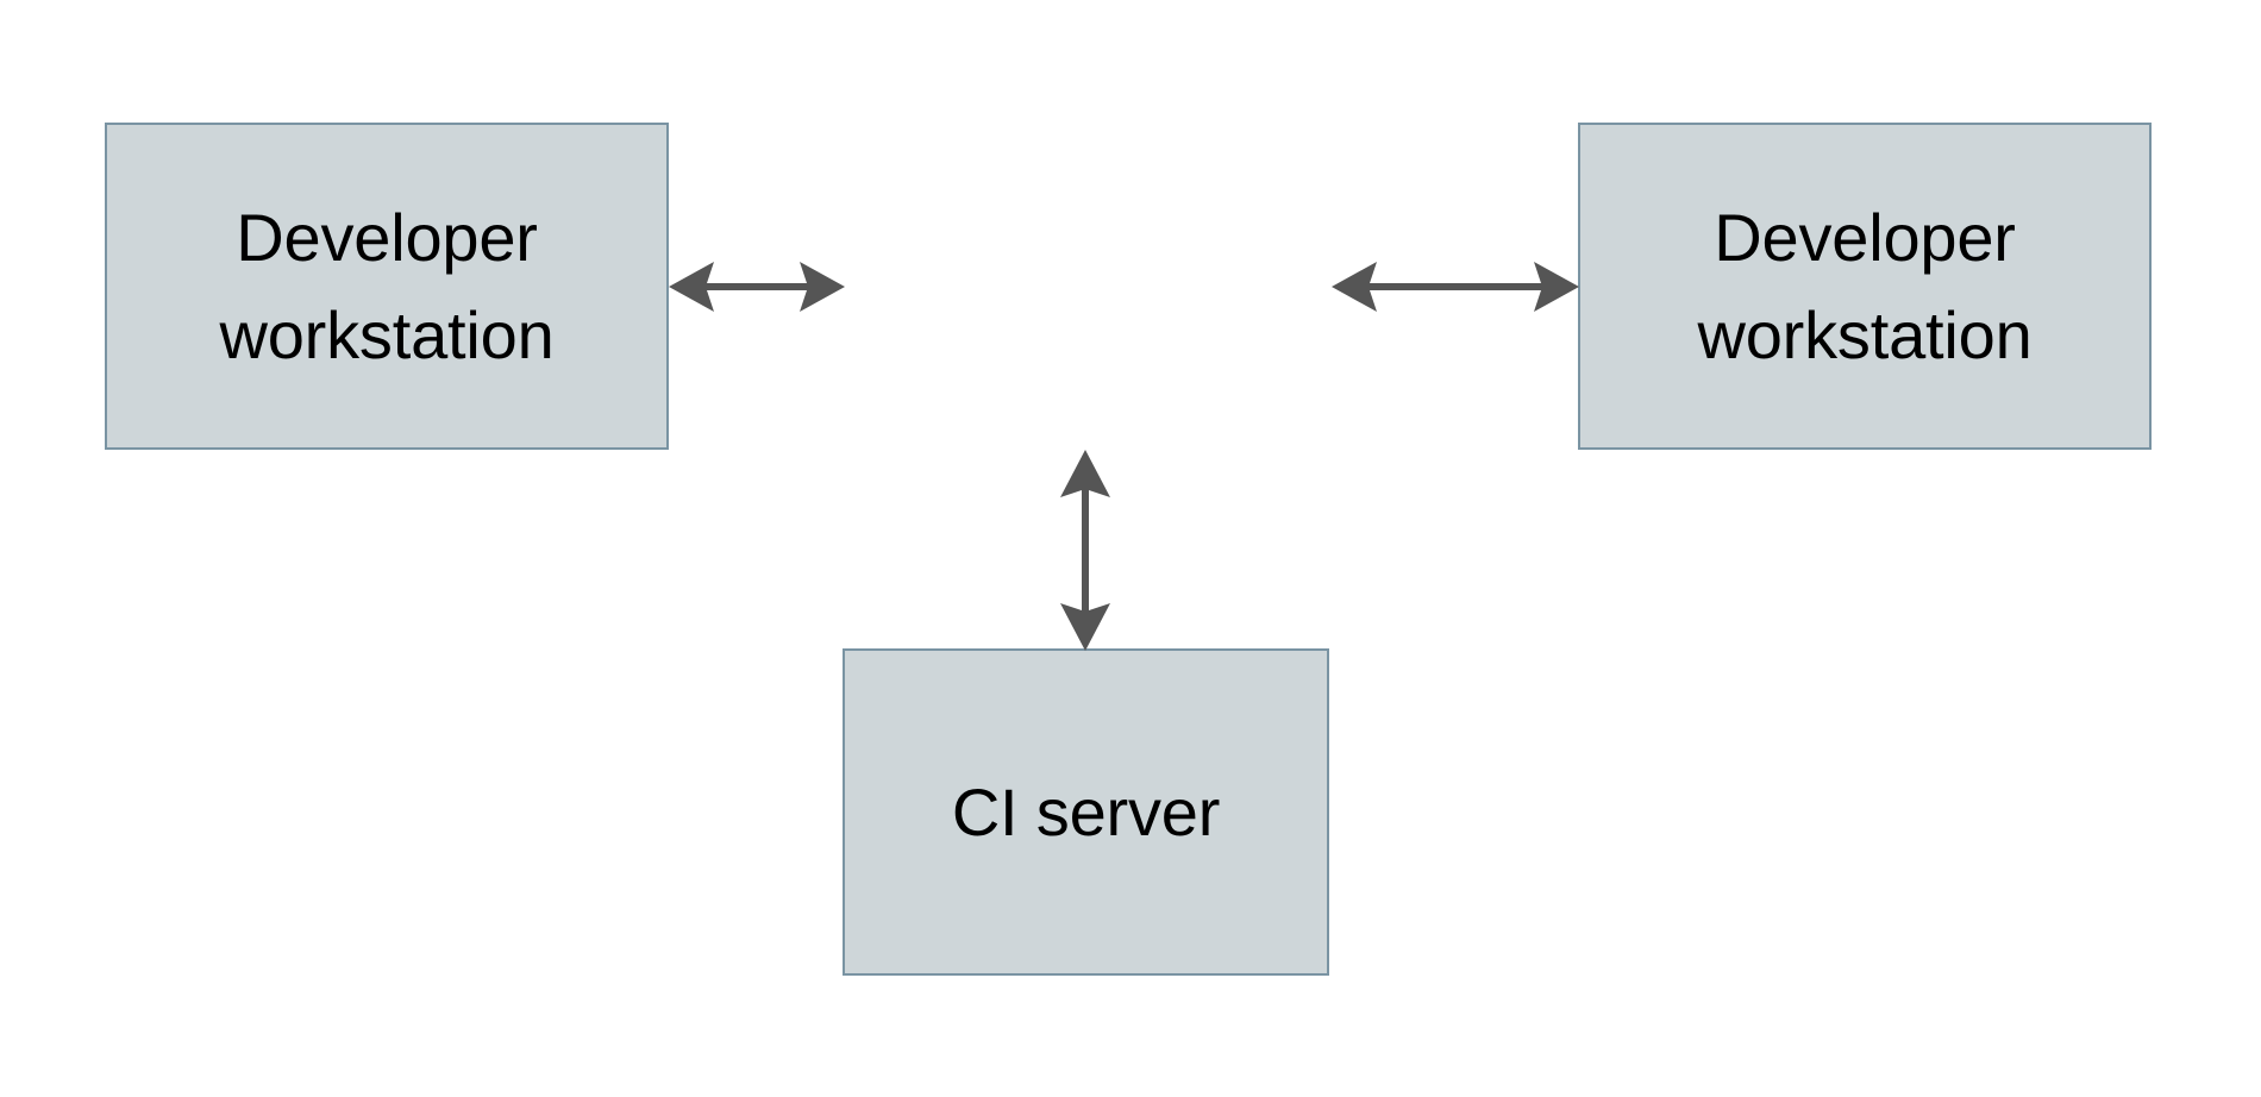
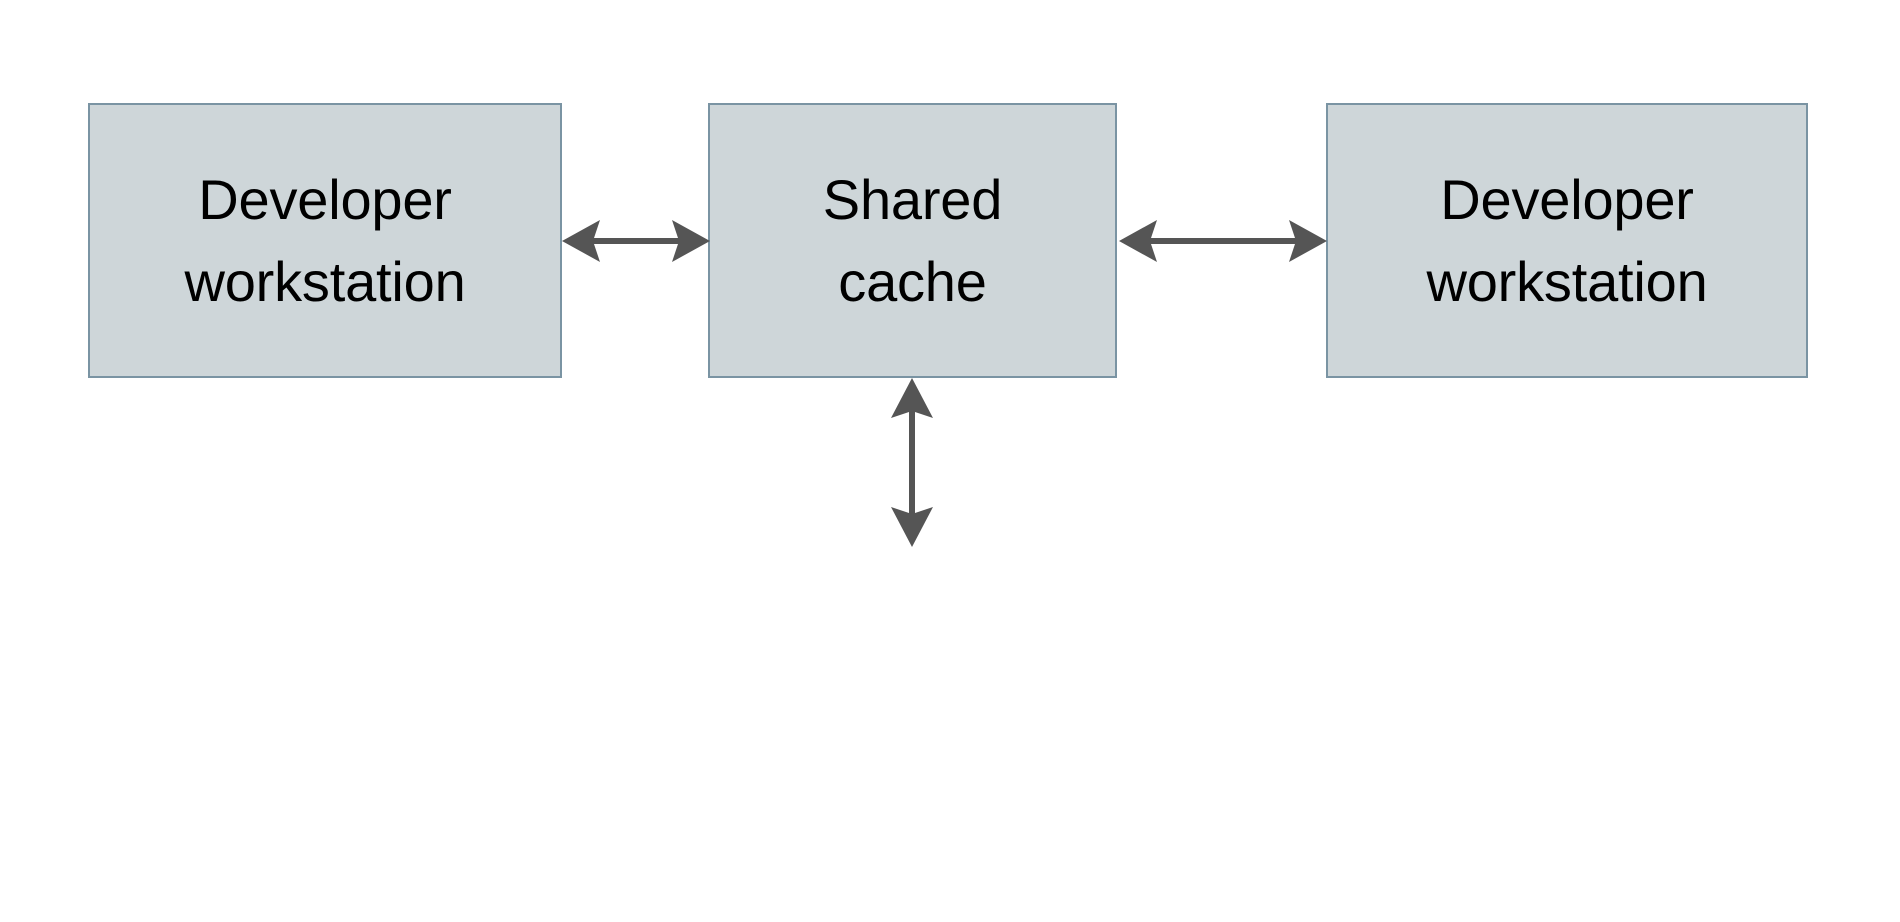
  Developer
  workstation
+ Shared
+ cache
  Developer
  workstation
- CI server
